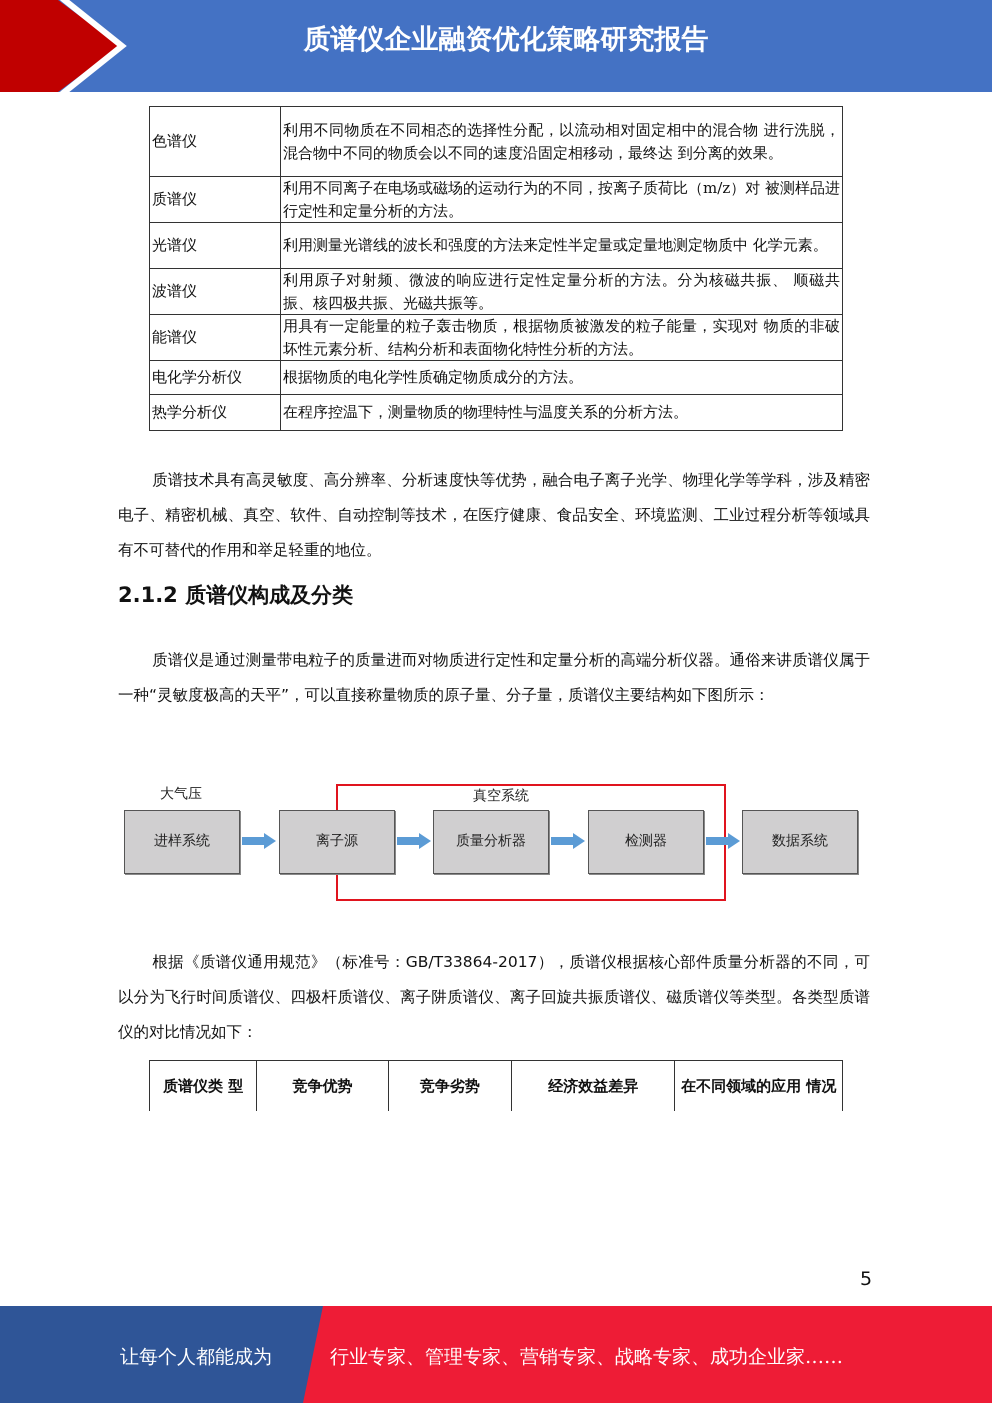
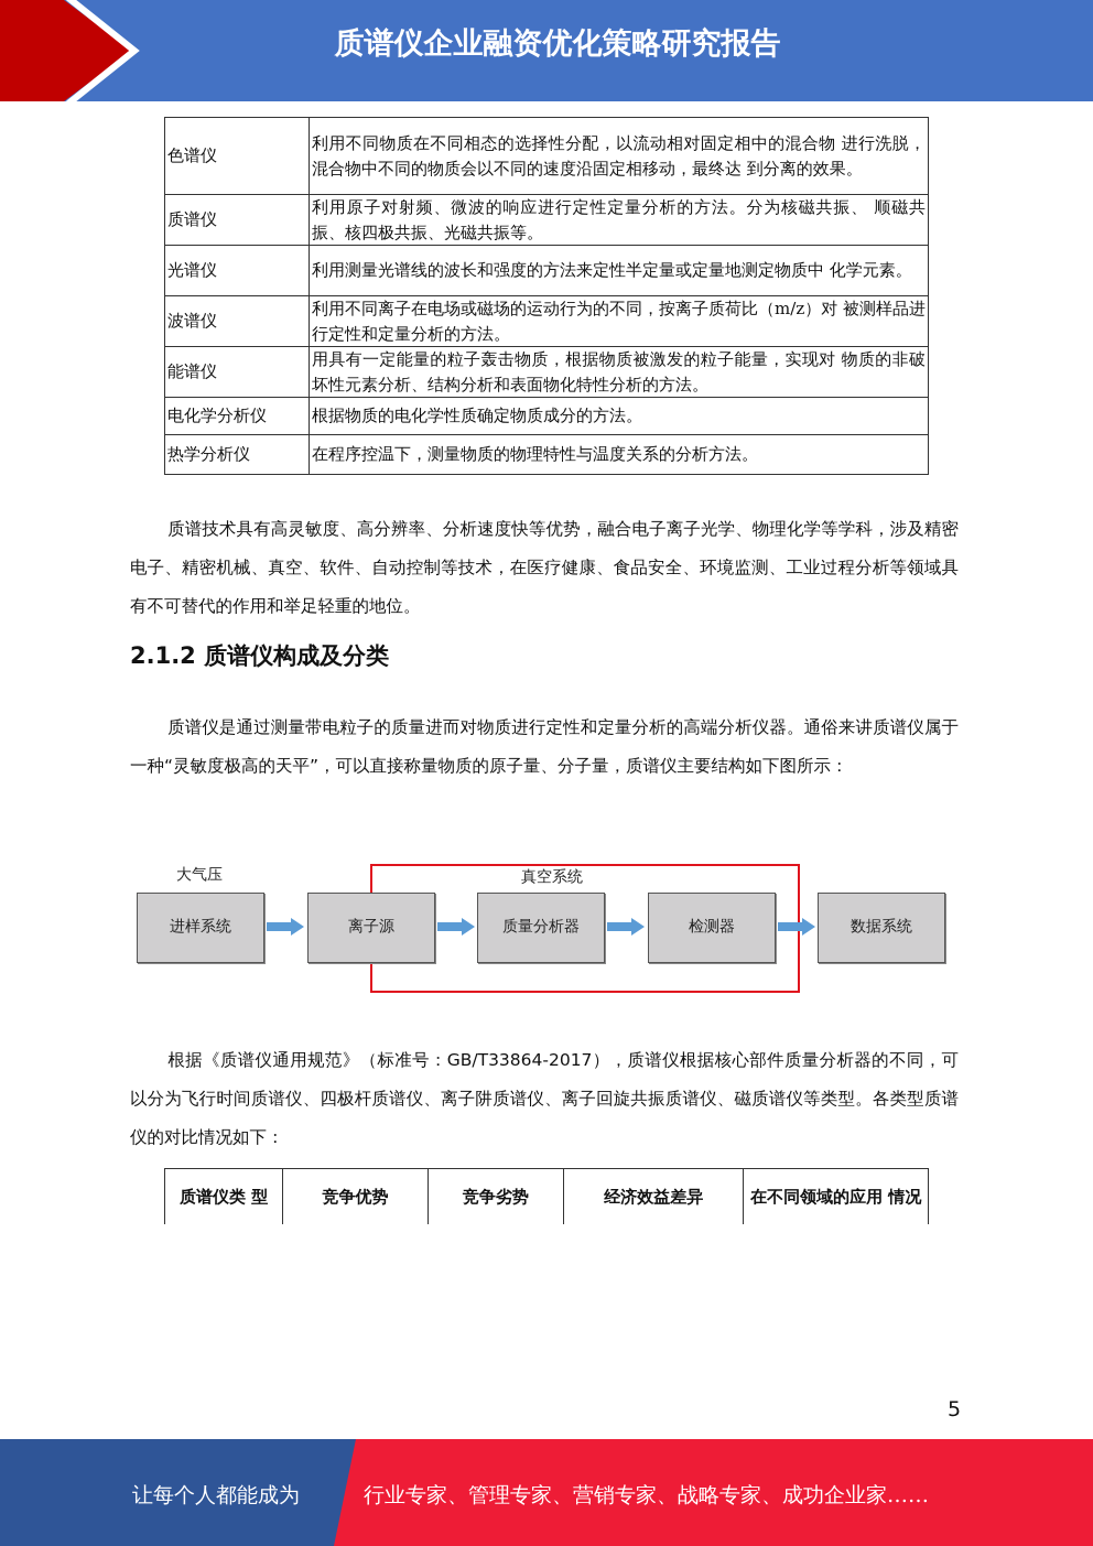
  质谱仪企业融资优化策略研究报告
  色谱仪	利用不同物质在不同相态的选择性分配，以流动相对固定相中的混合物 进行洗脱，混合物中不同的物质会以不同的速度沿固定相移动，最终达 到分离的效果。
- 质谱仪	利用不同离子在电场或磁场的运动行为的不同，按离子质荷比（m/z）对 被测样品进行定性和定量分析的方法。
+ 质谱仪	利用原子对射频、微波的响应进行定性定量分析的方法。分为核磁共振、 顺磁共振、核四极共振、光磁共振等。
  光谱仪	利用测量光谱线的波长和强度的方法来定性半定量或定量地测定物质中 化学元素。
- 波谱仪	利用原子对射频、微波的响应进行定性定量分析的方法。分为核磁共振、 顺磁共振、核四极共振、光磁共振等。
+ 波谱仪	利用不同离子在电场或磁场的运动行为的不同，按离子质荷比（m/z）对 被测样品进行定性和定量分析的方法。
  能谱仪	用具有一定能量的粒子轰击物质，根据物质被激发的粒子能量，实现对 物质的非破坏性元素分析、结构分析和表面物化特性分析的方法。
  电化学分析仪	根据物质的电化学性质确定物质成分的方法。
  热学分析仪	在程序控温下，测量物质的物理特性与温度关系的分析方法。
  质谱技术具有高灵敏度、高分辨率、分析速度快等优势，融合电子离子光学、物理化学等学科，涉及精密电子、精密机械、真空、软件、自动控制等技术，在医疗健康、食品安全、环境监测、工业过程分析等领域具有不可替代的作用和举足轻重的地位。
  2.1.2 质谱仪构成及分类
  质谱仪是通过测量带电粒子的质量进而对物质进行定性和定量分析的高端分析仪器。通俗来讲质谱仪属于一种“灵敏度极高的天平”，可以直接称量物质的原子量、分子量，质谱仪主要结构如下图所示：
  大气压
  真空系统
  进样系统
  离子源
  质量分析器
  检测器
  数据系统
  根据《质谱仪通用规范》（标准号：GB/T33864-2017），质谱仪根据核心部件质量分析器的不同，可以分为飞行时间质谱仪、四极杆质谱仪、离子阱质谱仪、离子回旋共振质谱仪、磁质谱仪等类型。各类型质谱仪的对比情况如下：
  质谱仪类 型	竞争优势	竞争劣势	经济效益差异	在不同领域的应用 情况
  5
  让每个人都能成为
  行业专家、管理专家、营销专家、战略专家、成功企业家……
